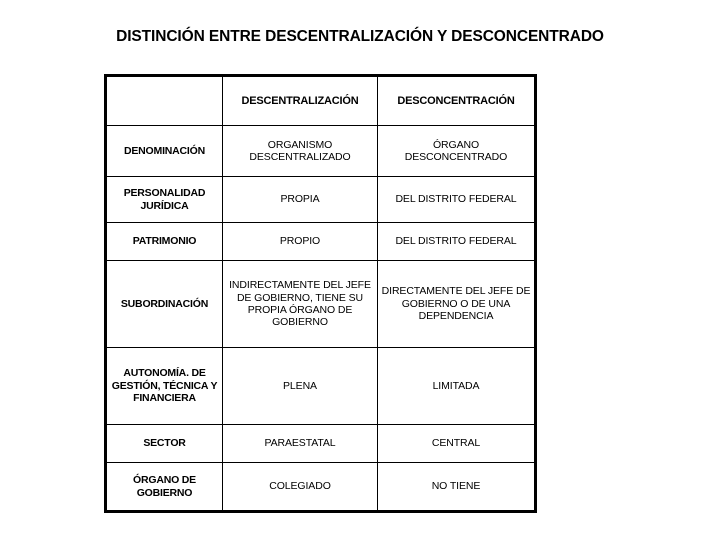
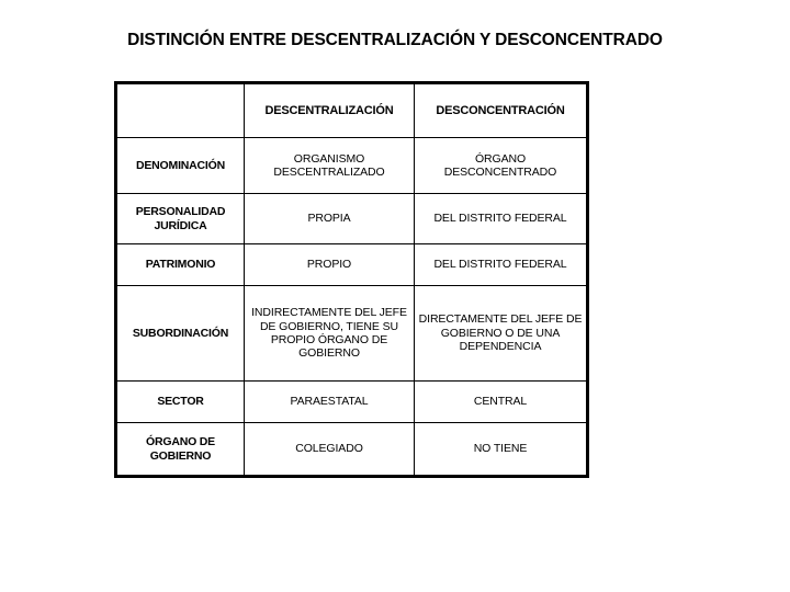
  DISTINCIÓN ENTRE DESCENTRALIZACIÓN Y DESCONCENTRADO
  	DESCENTRALIZACIÓN	DESCONCENTRACIÓN
  DENOMINACIÓN	ORGANISMO DESCENTRALIZADO	ÓRGANO DESCONCENTRADO
  PERSONALIDAD JURÍDICA	PROPIA	DEL DISTRITO FEDERAL
  PATRIMONIO	PROPIO	DEL DISTRITO FEDERAL
- SUBORDINACIÓN	INDIRECTAMENTE DEL JEFE DE GOBIERNO, TIENE SU PROPIA ÓRGANO DE GOBIERNO	DIRECTAMENTE DEL JEFE DE GOBIERNO O DE UNA DEPENDENCIA
+ SUBORDINACIÓN	INDIRECTAMENTE DEL JEFE DE GOBIERNO, TIENE SU PROPIO ÓRGANO DE GOBIERNO	DIRECTAMENTE DEL JEFE DE GOBIERNO O DE UNA DEPENDENCIA
- AUTONOMÍA. DE GESTIÓN, TÉCNICA Y FINANCIERA	PLENA	LIMITADA
  SECTOR	PARAESTATAL	CENTRAL
  ÓRGANO DE GOBIERNO	COLEGIADO	NO TIENE
